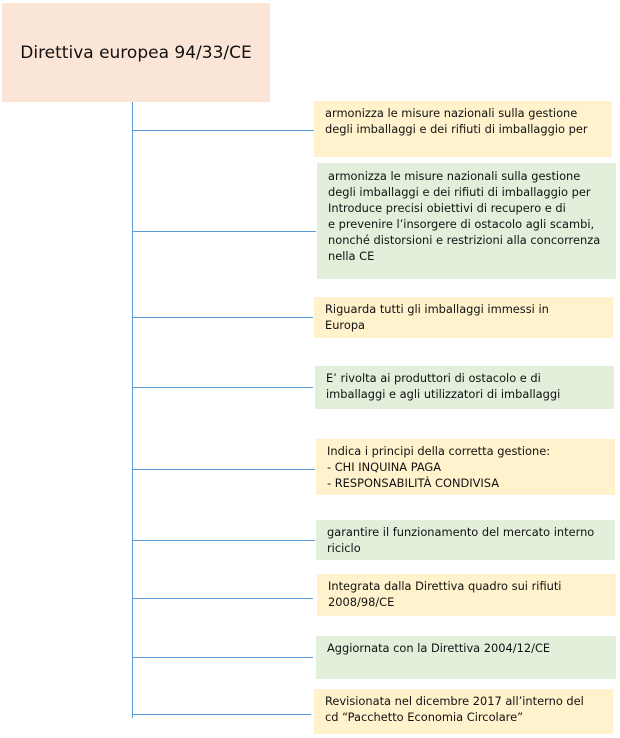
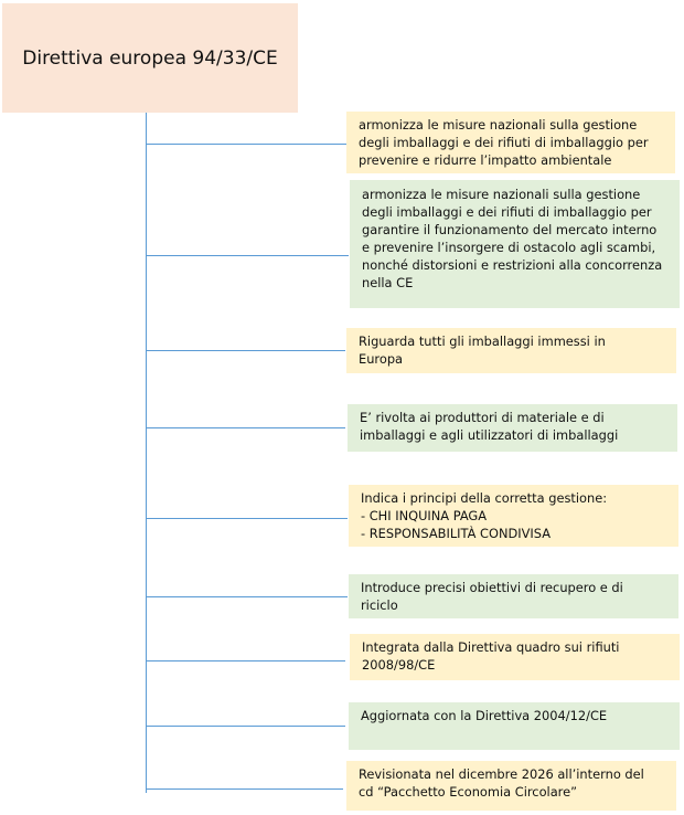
  Direttiva europea 94/33/CE
  armonizza le misure nazionali sulla gestione
  degli imballaggi e dei rifiuti di imballaggio per
+ prevenire e ridurre l’impatto ambientale
  armonizza le misure nazionali sulla gestione
  degli imballaggi e dei rifiuti di imballaggio per
- Introduce precisi obiettivi di recupero e di
+ garantire il funzionamento del mercato interno
  e prevenire l’insorgere di ostacolo agli scambi,
  nonché distorsioni e restrizioni alla concorrenza
  nella CE
  Riguarda tutti gli imballaggi immessi in
  Europa
- E’ rivolta ai produttori di ostacolo e di
+ E’ rivolta ai produttori di materiale e di
  imballaggi e agli utilizzatori di imballaggi
  Indica i principi della corretta gestione:
  - CHI INQUINA PAGA
  - RESPONSABILITÀ CONDIVISA
- garantire il funzionamento del mercato interno
+ Introduce precisi obiettivi di recupero e di
  riciclo
  Integrata dalla Direttiva quadro sui rifiuti
  2008/98/CE
  Aggiornata con la Direttiva 2004/12/CE
- Revisionata nel dicembre 2017 all’interno del
+ Revisionata nel dicembre 2026 all’interno del
  cd “Pacchetto Economia Circolare”
